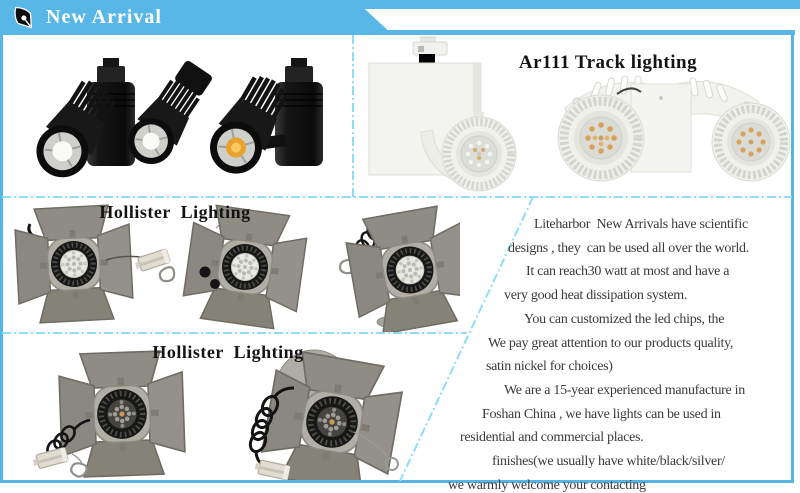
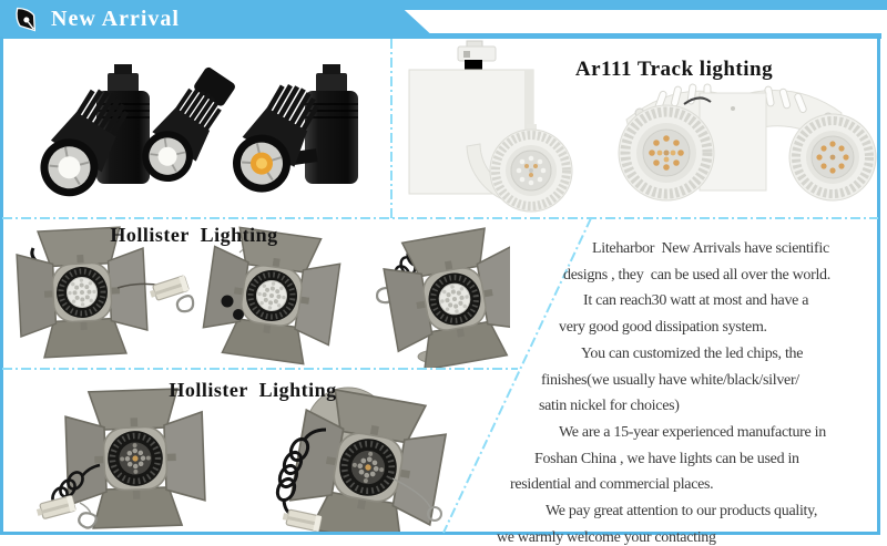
  New Arrival
  Ar111 Track lighting
  Hollister Lighting
  Hollister Lighting
  Liteharbor New Arrivals have scientific
  designs , they can be used all over the world.
  It can reach30 watt at most and have a
- very good heat dissipation system.
+ very good good dissipation system.
  You can customized the led chips, the
- We pay great attention to our products quality,
+ finishes(we usually have white/black/silver/
  satin nickel for choices)
  We are a 15-year experienced manufacture in
  Foshan China , we have lights can be used in
  residential and commercial places.
- finishes(we usually have white/black/silver/
+ We pay great attention to our products quality,
  we warmly welcome your contacting
